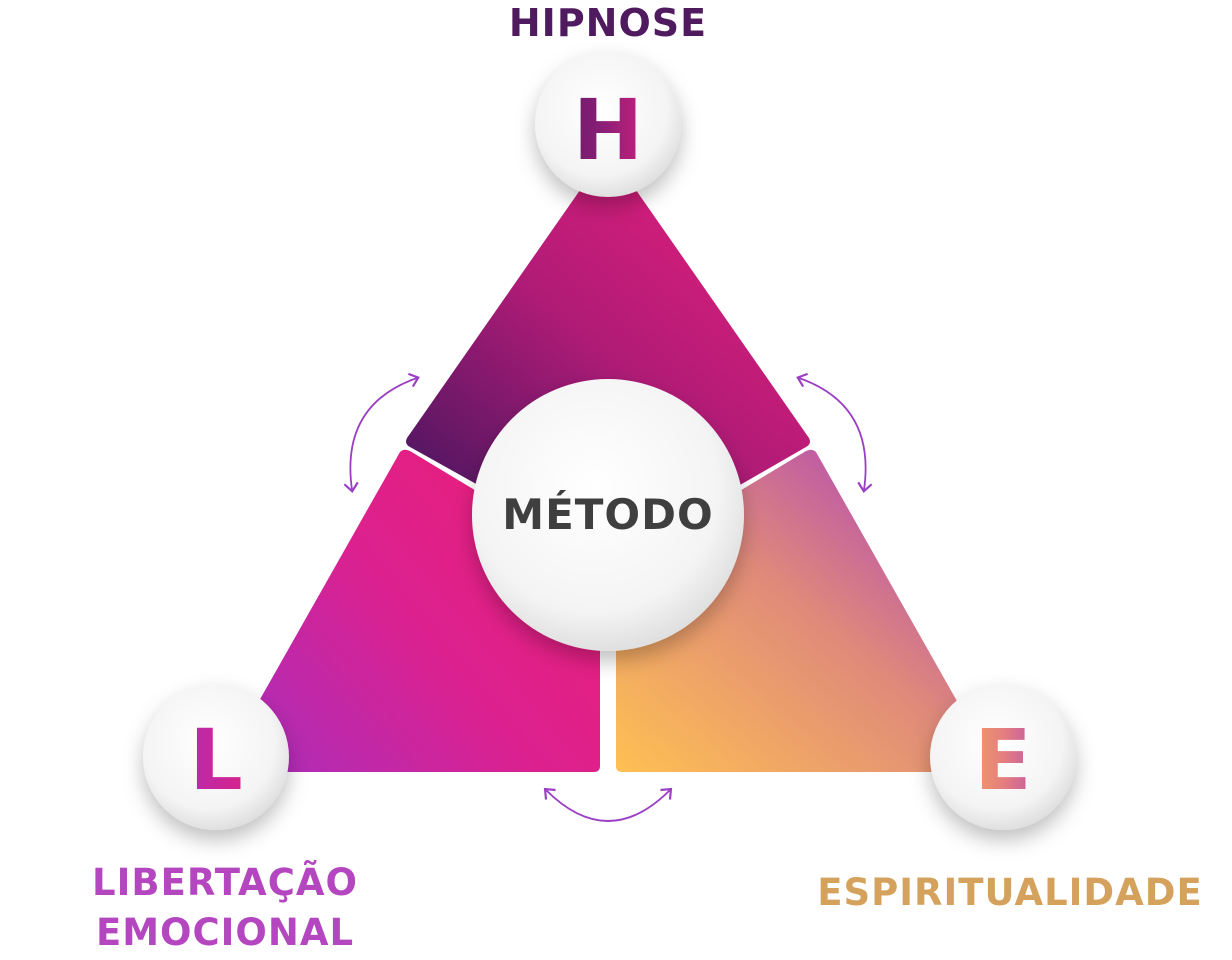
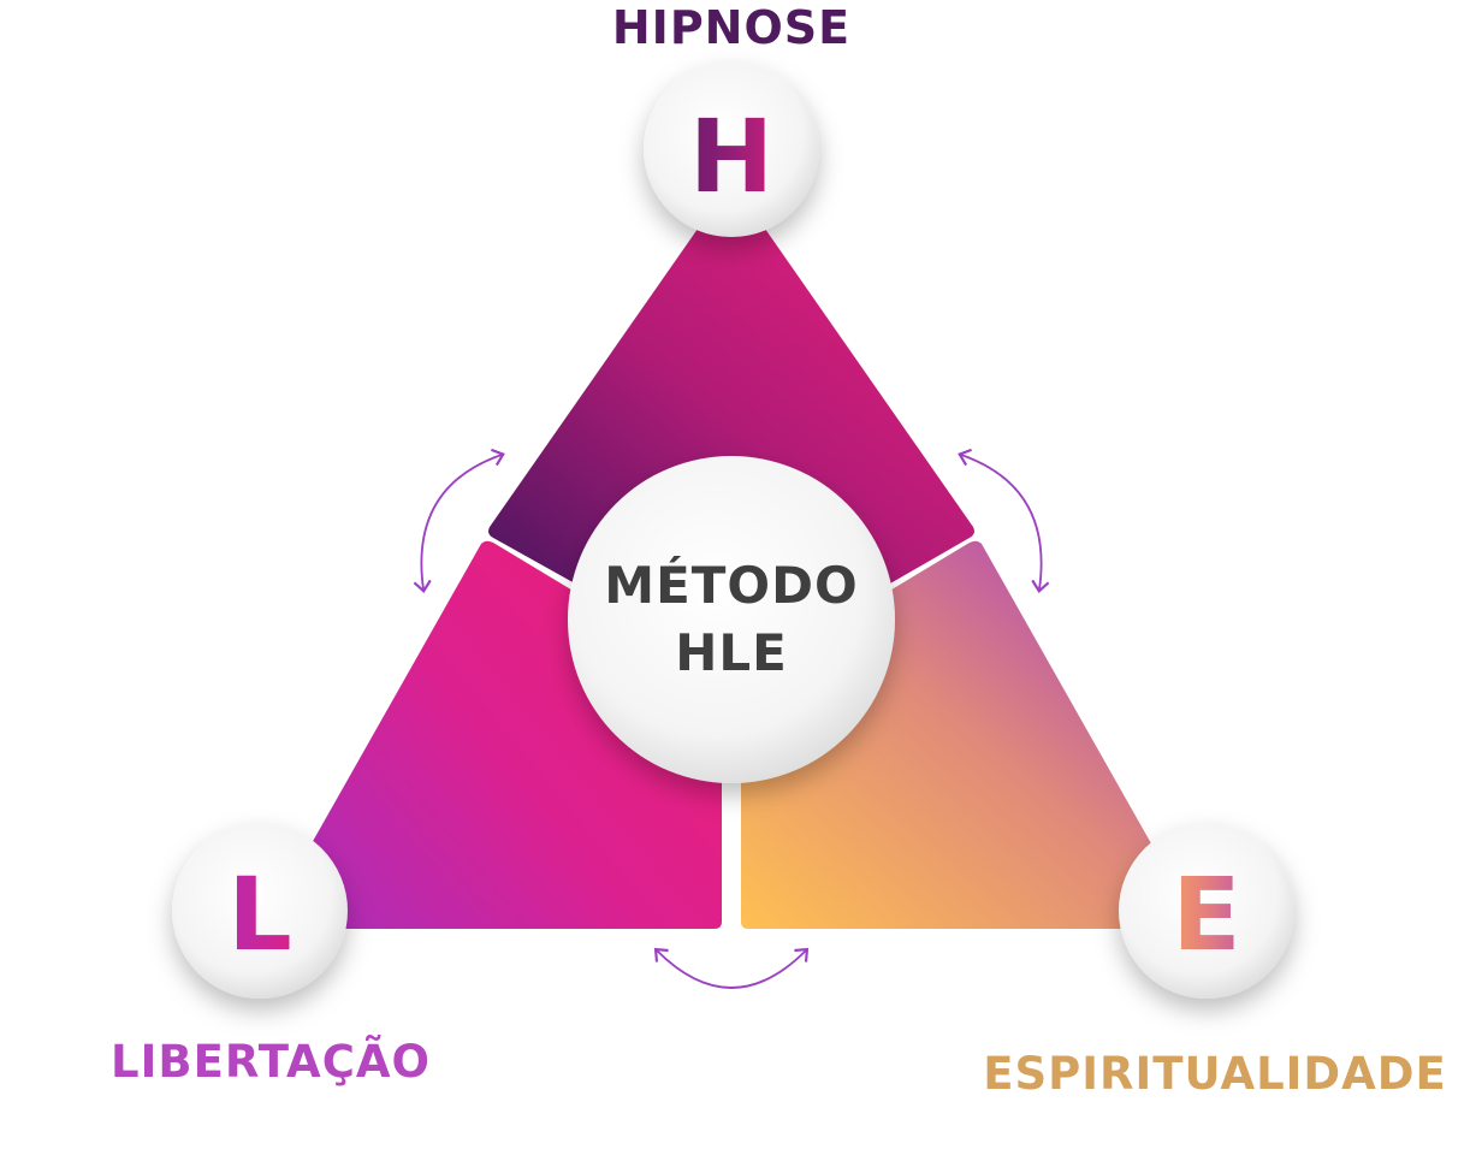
  HIPNOSE
  H
  L
  E
  MÉTODO
+ HLE
  LIBERTAÇÃO
- EMOCIONAL
  ESPIRITUALIDADE
